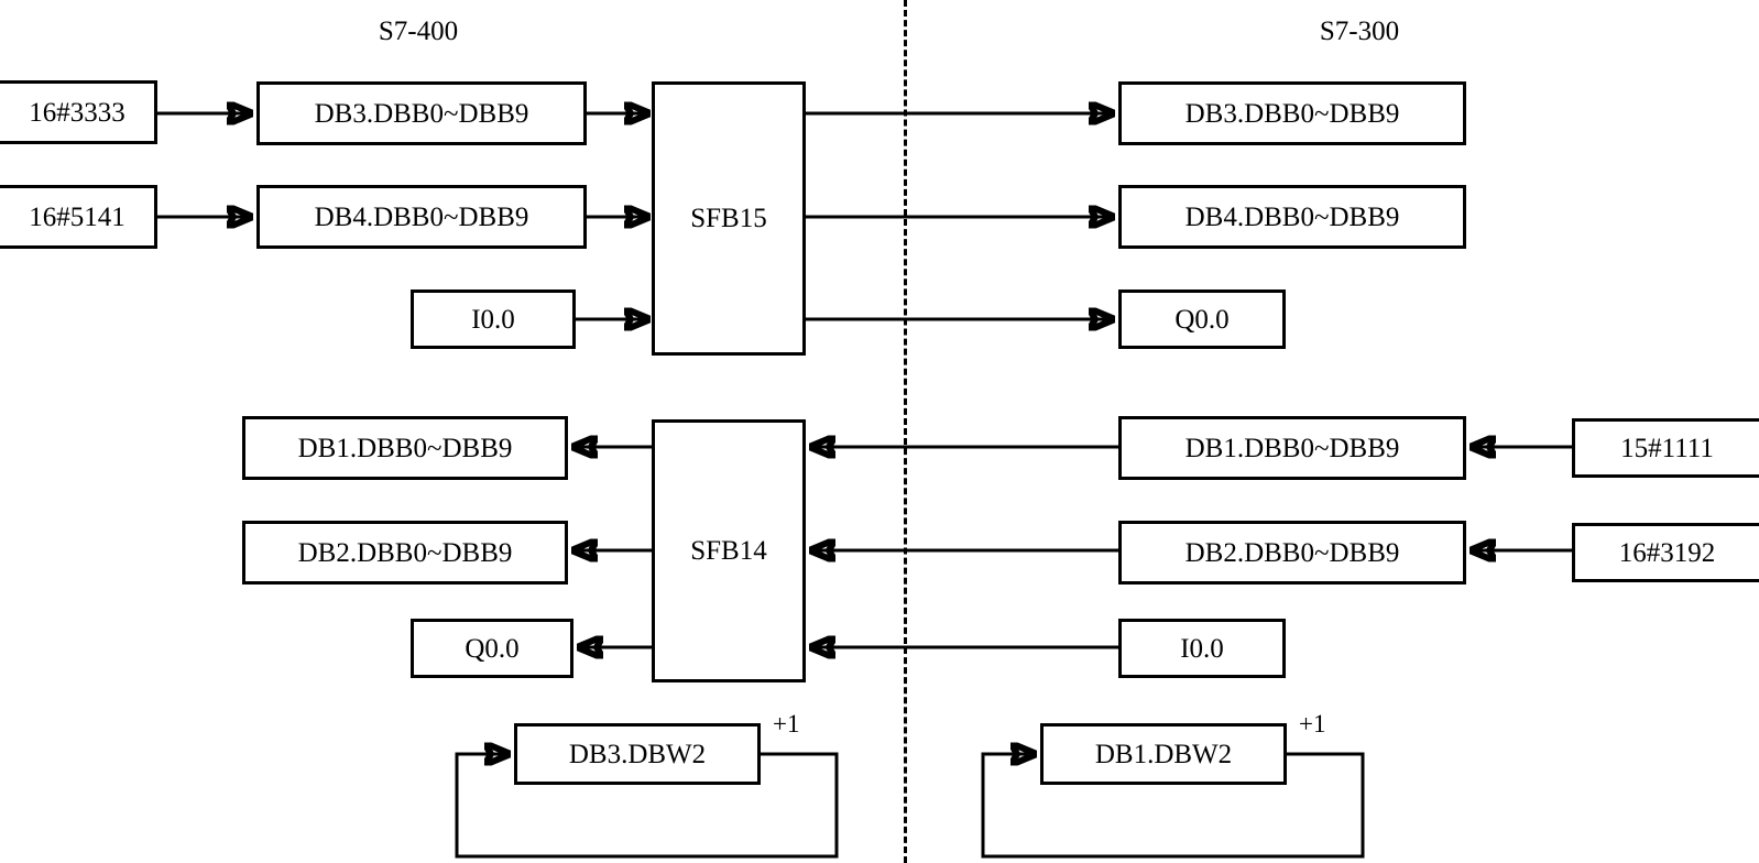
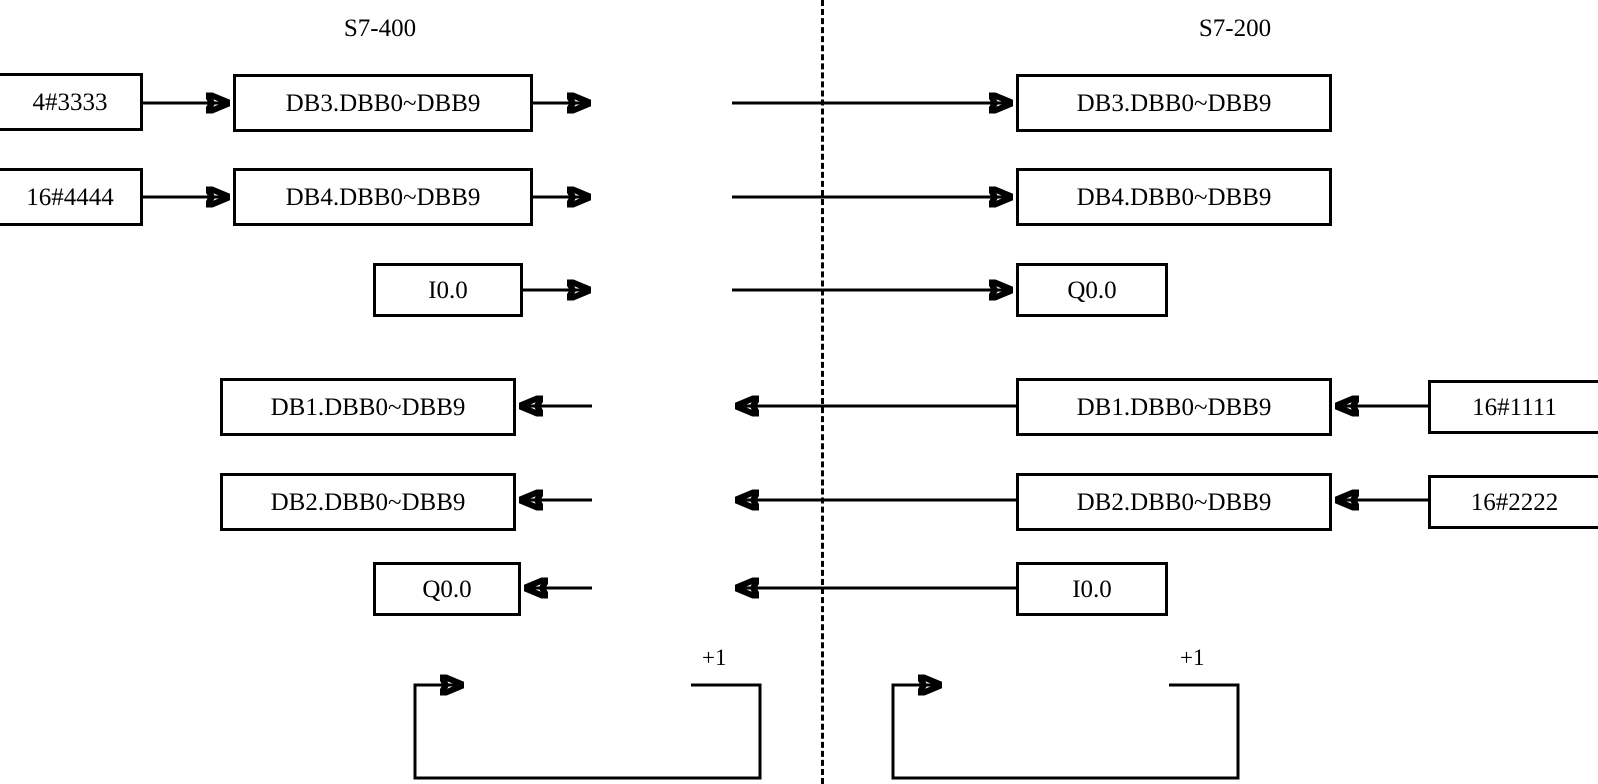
  S7-400
- S7-300
+ S7-200
- 16#3333
+ 4#3333
- 16#5141
+ 16#4444
  DB3.DBB0~DBB9
  DB4.DBB0~DBB9
  I0.0
- SFB15
  DB3.DBB0~DBB9
  DB4.DBB0~DBB9
  Q0.0
  DB1.DBB0~DBB9
  DB2.DBB0~DBB9
  Q0.0
- SFB14
  DB1.DBB0~DBB9
  DB2.DBB0~DBB9
  I0.0
- 15#1111
+ 16#1111
- 16#3192
+ 16#2222
- DB3.DBW2
  +1
- DB1.DBW2
  +1
